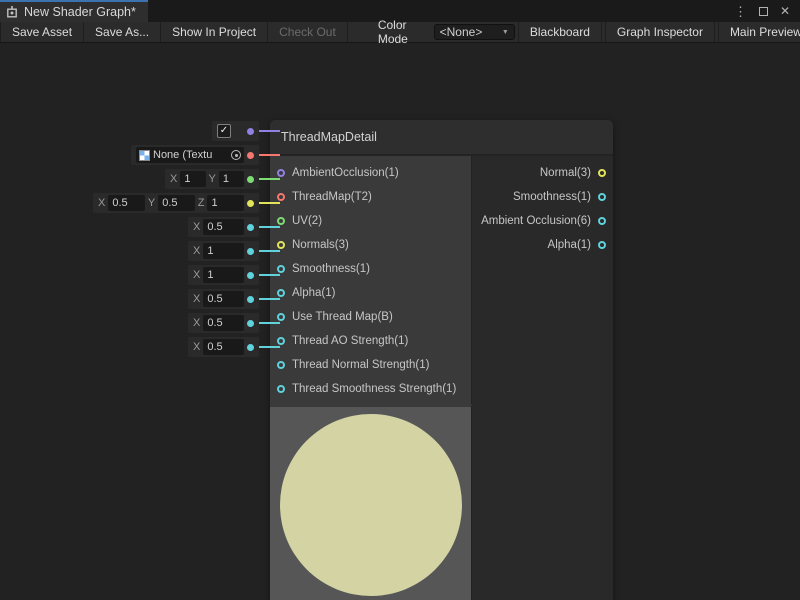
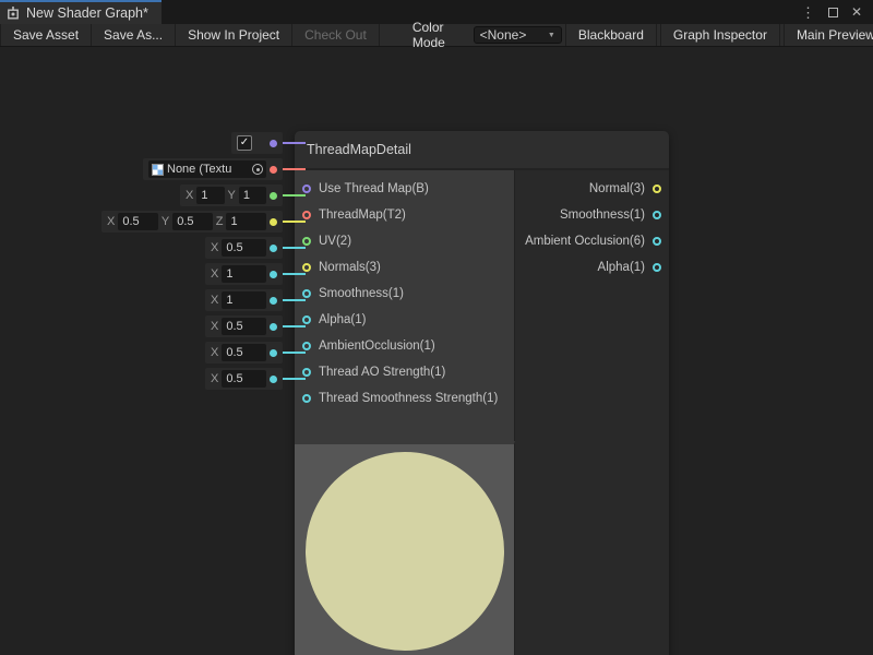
  New Shader Graph*
  ⋮
  ✕
  Save Asset
  Save As...
  Show In Project
  Check Out
  Color Mode
  <None>
  Blackboard
  Graph Inspector
  Main Preview
  ThreadMapDetail
- AmbientOcclusion(1)
+ Use Thread Map(B)
  ThreadMap(T2)
  UV(2)
  Normals(3)
  Smoothness(1)
  Alpha(1)
- Use Thread Map(B)
+ AmbientOcclusion(1)
  Thread AO Strength(1)
- Thread Normal Strength(1)
  Thread Smoothness Strength(1)
  Normal(3)
  Smoothness(1)
  Ambient Occlusion(6)
  Alpha(1)
  ✓
  None (Textu
  X
  1
  Y
  1
  X
  0.5
  Y
  0.5
  Z
  1
  X
  0.5
  X
  1
  X
  1
  X
  0.5
  X
  0.5
  X
  0.5
